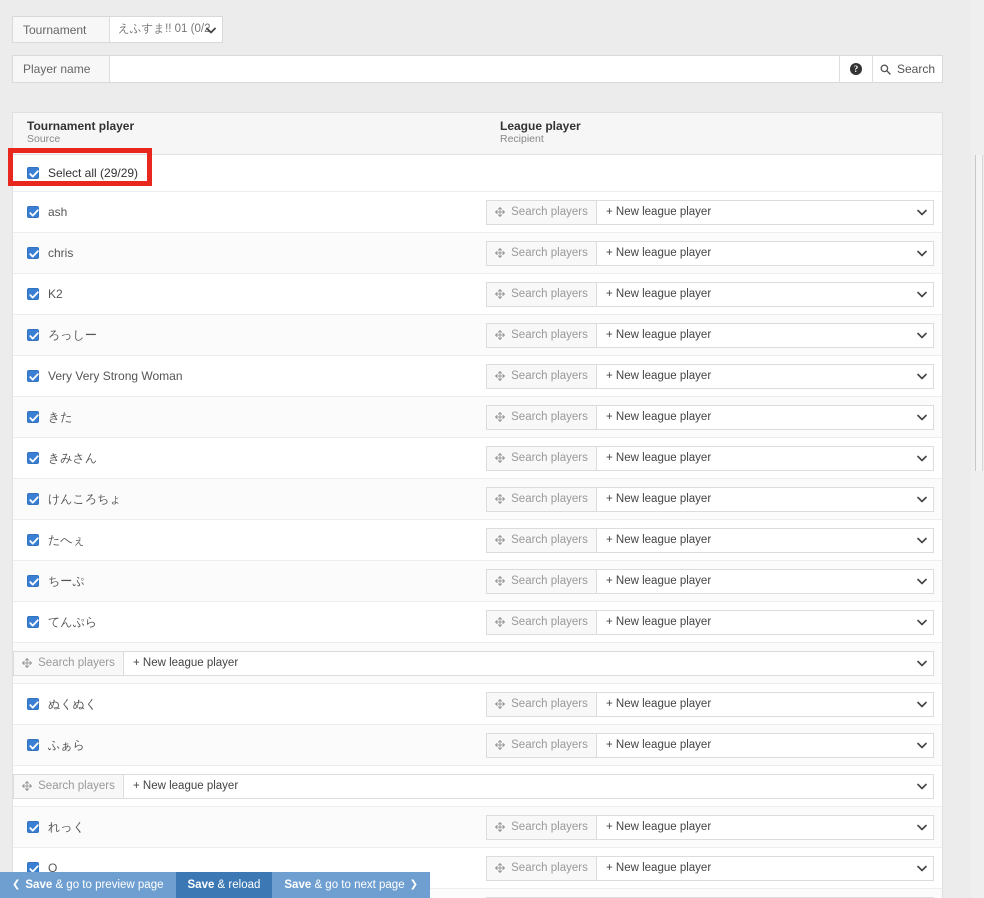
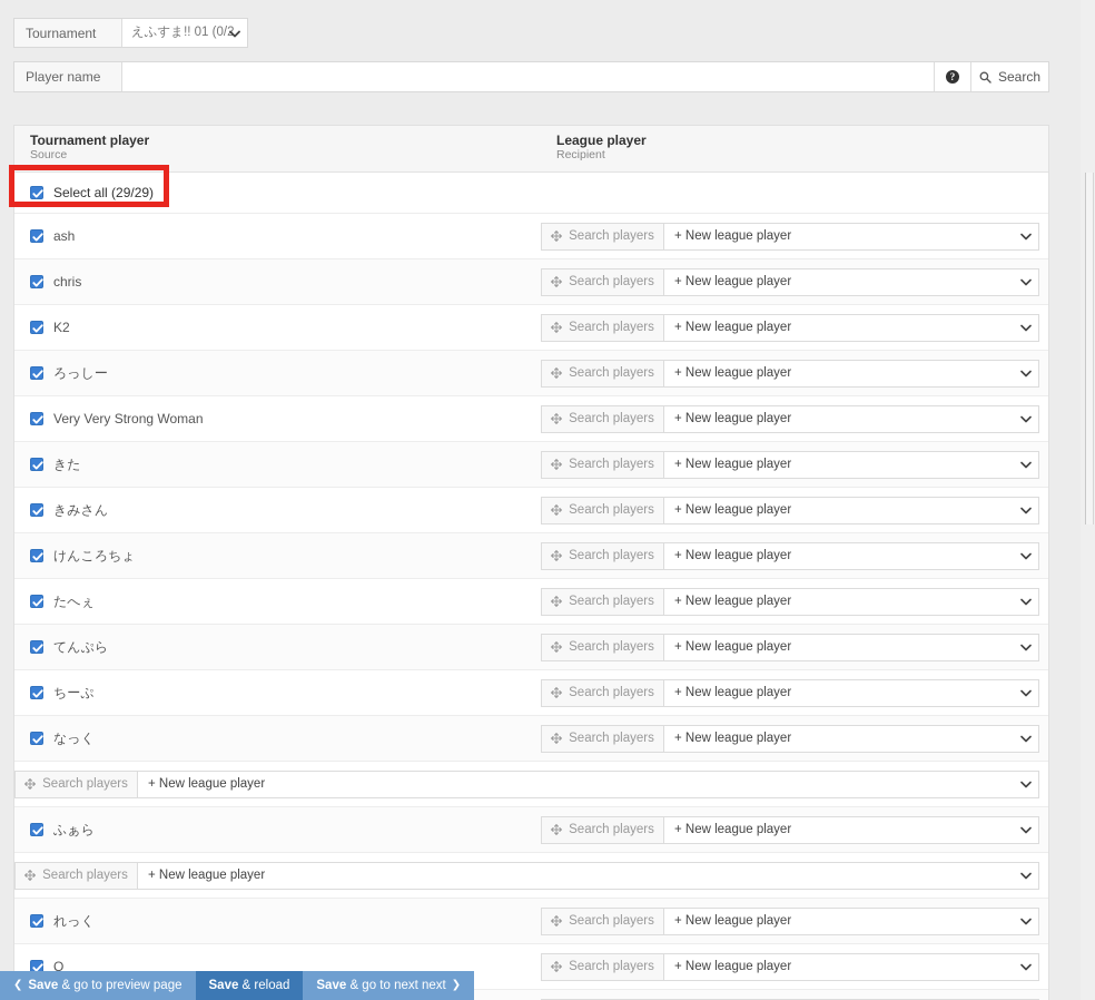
  Tournament
  えふすま!! 01 (0/
  Player name
  ?
  Search
  Tournament player
  Source
  League player
  Recipient
  Select all (29/29)
  ash
  Search players
  + New league player
  chris
  Search players
  + New league player
  K2
  Search players
  + New league player
  ろっしー
  Search players
  + New league player
  Very Very Strong Woman
  Search players
  + New league player
  きた
  Search players
  + New league player
  きみさん
  Search players
  + New league player
  けんころちょ
  Search players
  + New league player
  たへぇ
  Search players
  + New league player
- ちーぷ
+ てんぷら
  Search players
  + New league player
- てんぷら
+ ちーぷ
  Search players
  + New league player
+ なっく
  Search players
  + New league player
- ぬくぬく
  Search players
  + New league player
  ふぁら
  Search players
  + New league player
  Search players
  + New league player
  れっく
  Search players
  + New league player
  Q
  Search players
  + New league player
  ❮
  Save & go to preview page
  Save & reload
- Save & go to next page
+ Save & go to next next
  ❯
